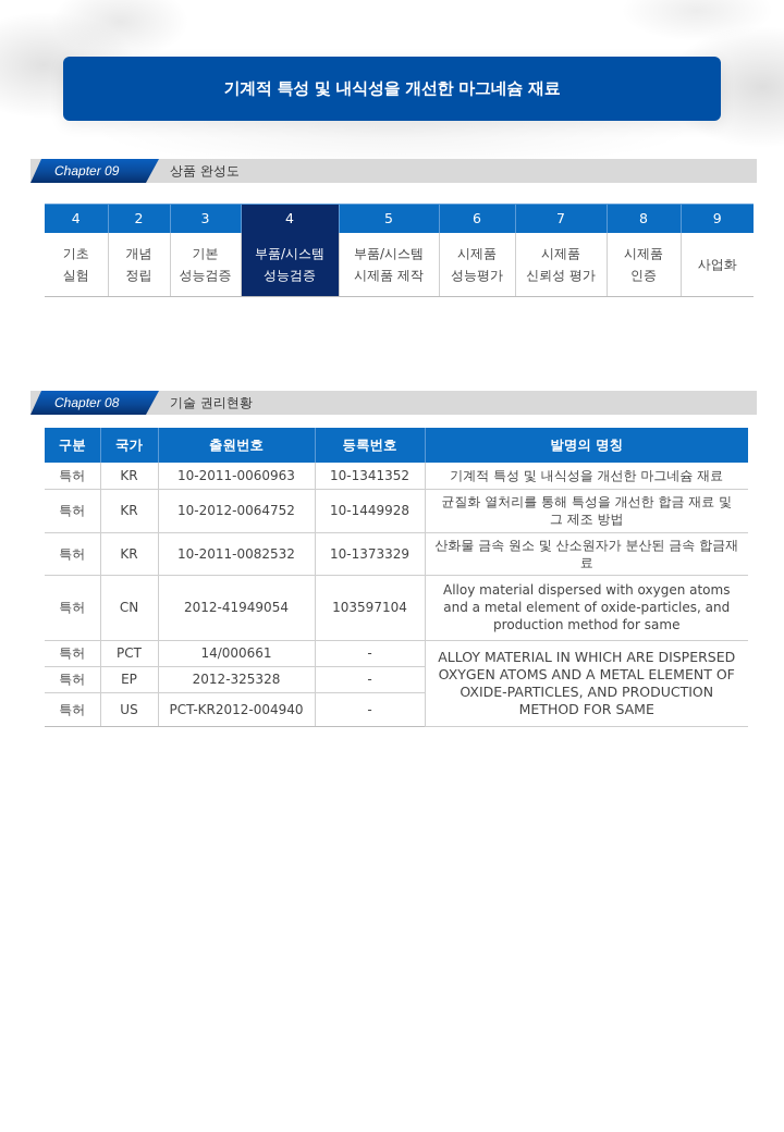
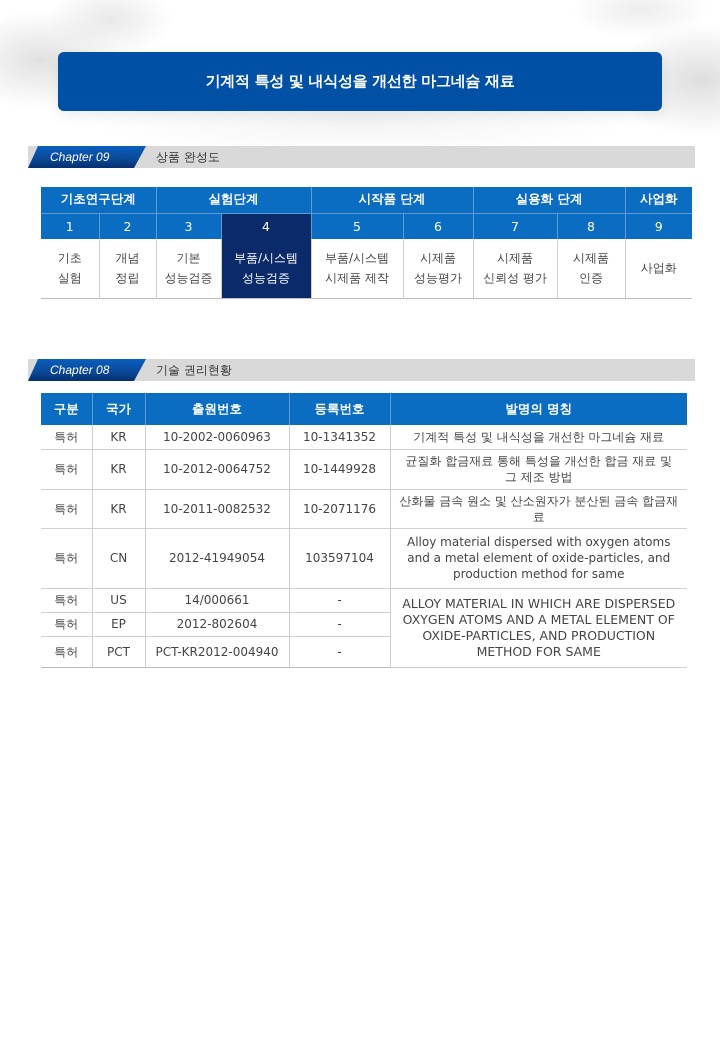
  기계적 특성 및 내식성을 개선한 마그네슘 재료
  Chapter 09
  상품 완성도
+ 기초연구단계	실험단계	시작품 단계	실용화 단계	사업화
- 4	2	3	4	5	6	7	8	9
+ 1	2	3	4	5	6	7	8	9
  기초실험	개념정립	기본성능검증	부품/시스템성능검증	부품/시스템시제품 제작	시제품성능평가	시제품신뢰성 평가	시제품인증	사업화
  Chapter 08
  기술 권리현황
  구분	국가	출원번호	등록번호	발명의 명칭
- 특허	KR	10-2011-0060963	10-1341352	기계적 특성 및 내식성을 개선한 마그네슘 재료
+ 특허	KR	10-2002-0060963	10-1341352	기계적 특성 및 내식성을 개선한 마그네슘 재료
- 특허	KR	10-2012-0064752	10-1449928	균질화 열처리를 통해 특성을 개선한 합금 재료 및 그 제조 방법
+ 특허	KR	10-2012-0064752	10-1449928	균질화 합금재료 통해 특성을 개선한 합금 재료 및 그 제조 방법
- 특허	KR	10-2011-0082532	10-1373329	산화물 금속 원소 및 산소원자가 분산된 금속 합금재료
+ 특허	KR	10-2011-0082532	10-2071176	산화물 금속 원소 및 산소원자가 분산된 금속 합금재료
  특허	CN	2012-41949054	103597104	Alloy material dispersed with oxygen atoms and a metal element of oxide-particles, and production method for same
- 특허	PCT	14/000661	-	ALLOY MATERIAL IN WHICH ARE DISPERSED OXYGEN ATOMS AND A METAL ELEMENT OF OXIDE-PARTICLES, AND PRODUCTION METHOD FOR SAME
+ 특허	US	14/000661	-	ALLOY MATERIAL IN WHICH ARE DISPERSED OXYGEN ATOMS AND A METAL ELEMENT OF OXIDE-PARTICLES, AND PRODUCTION METHOD FOR SAME
- 특허	EP	2012-325328	-
+ 특허	EP	2012-802604	-
- 특허	US	PCT-KR2012-004940	-
+ 특허	PCT	PCT-KR2012-004940	-
